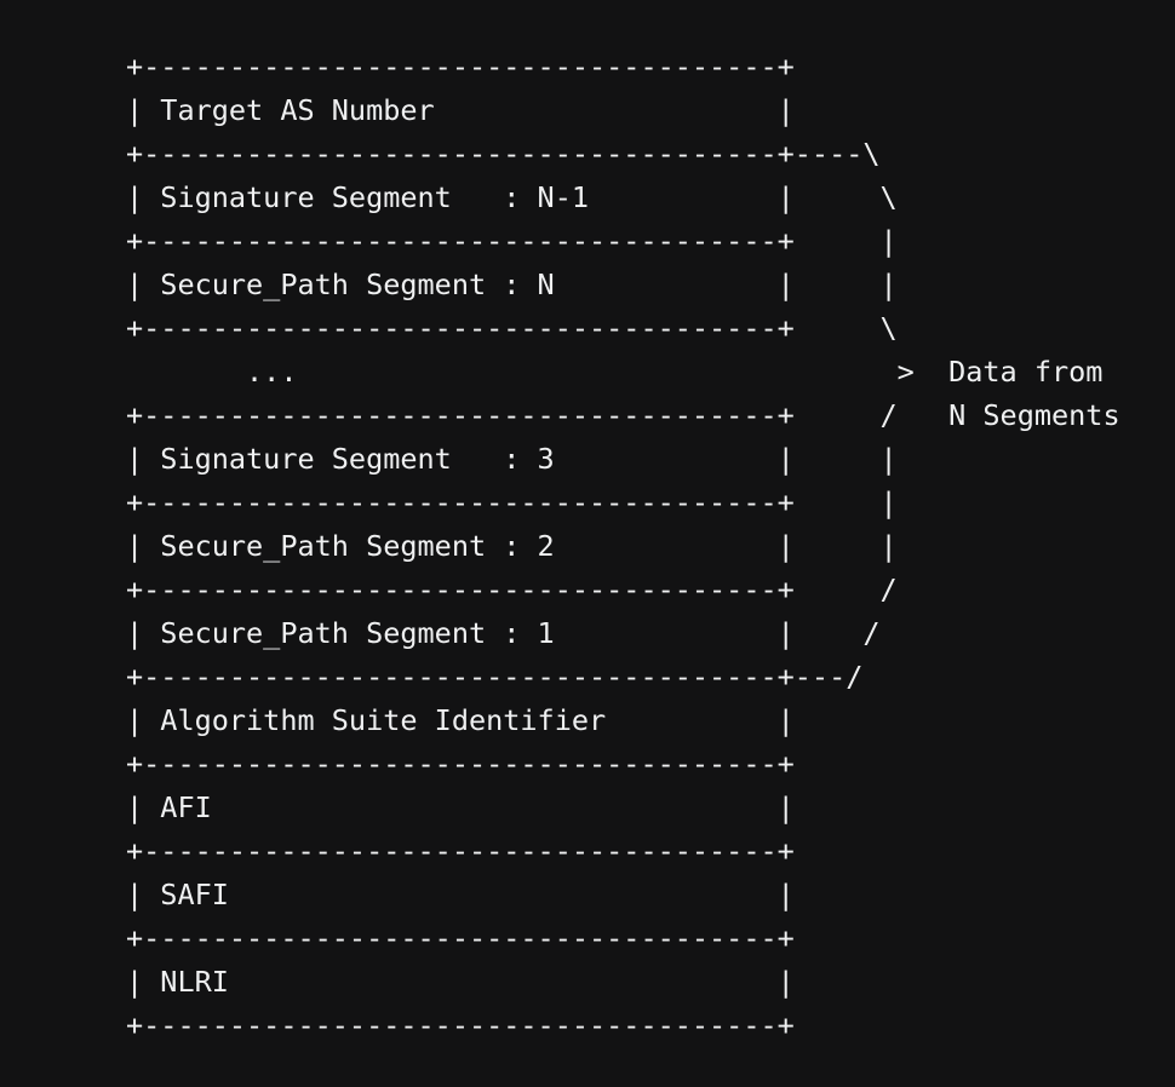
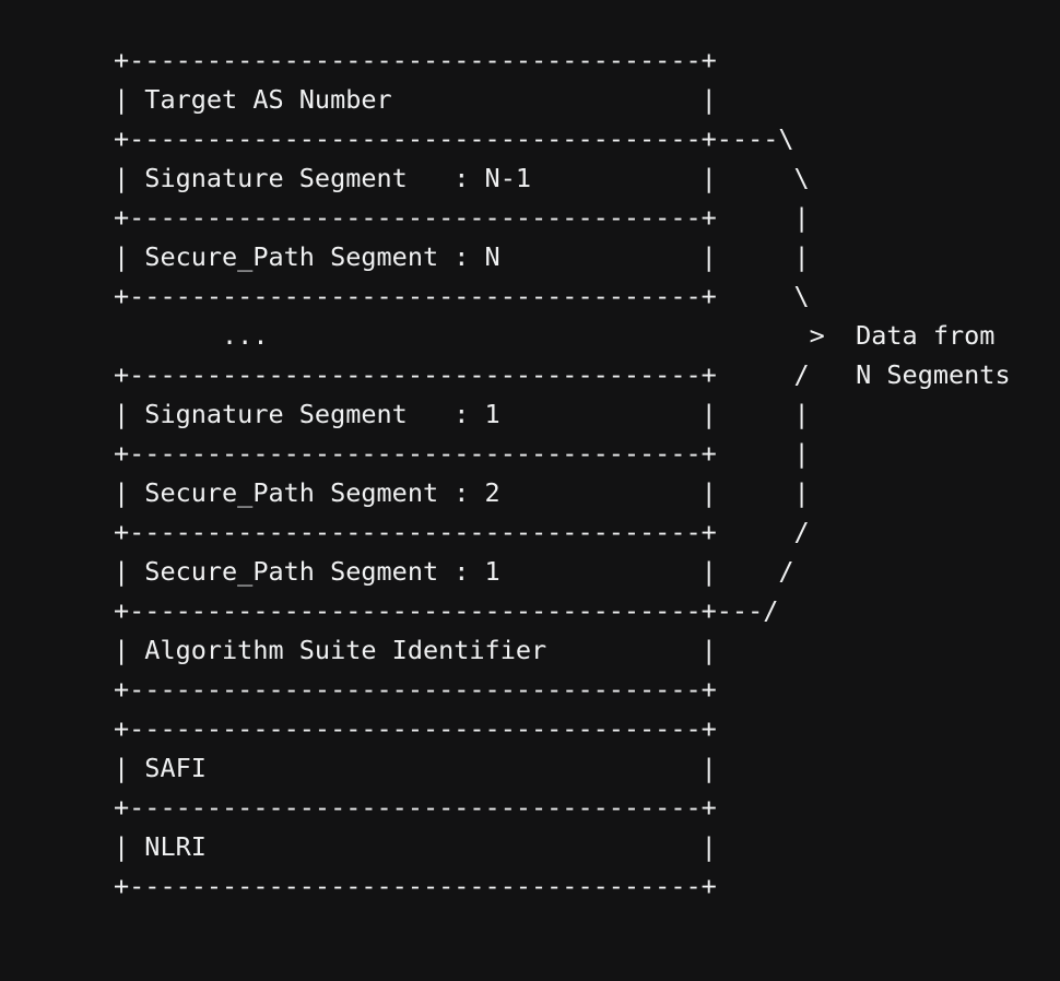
  +-------------------------------------+
  | Target AS Number |
  +-------------------------------------+----\
  | Signature Segment : N-1 | \
  +-------------------------------------+ |
  | Secure_Path Segment : N | |
  +-------------------------------------+ \
  ... > Data from
  +-------------------------------------+ / N Segments
- | Signature Segment : 3 | |
+ | Signature Segment : 1 | |
  +-------------------------------------+ |
  | Secure_Path Segment : 2 | |
  +-------------------------------------+ /
  | Secure_Path Segment : 1 | /
  +-------------------------------------+---/
  | Algorithm Suite Identifier |
  +-------------------------------------+
- | AFI |
  +-------------------------------------+
  | SAFI |
  +-------------------------------------+
  | NLRI |
  +-------------------------------------+
